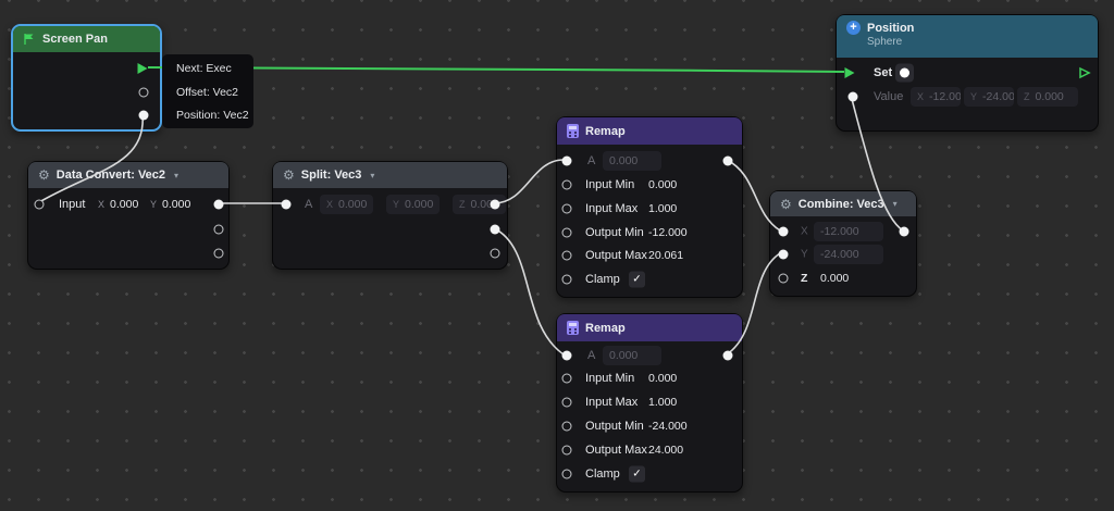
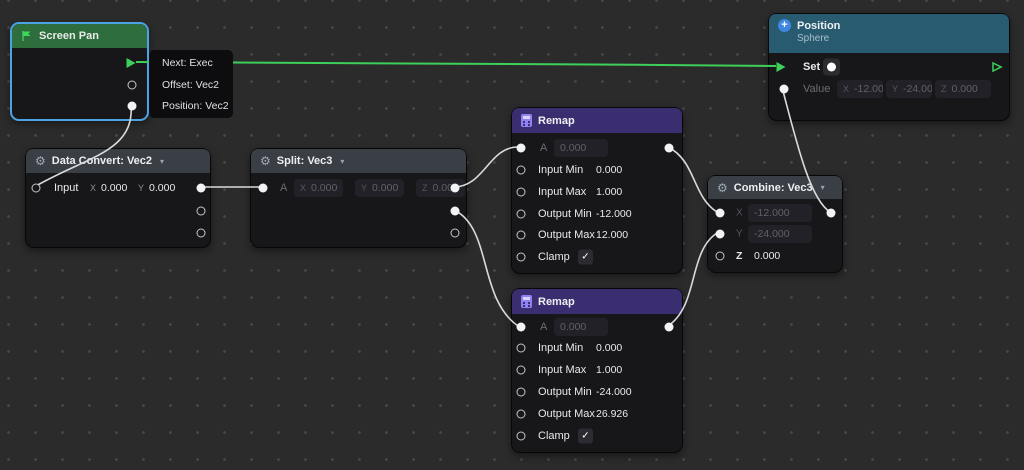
  Screen Pan
  ⚙
  Data Convert: Vec2
  ▾
  Input
  X
  0.000
  Y
  0.000
  ⚙
  Split: Vec3
  ▾
  A
  X
  0.000
  Y
  0.000
  Z
  Remap
  A
  0.000
  Input Min
  0.000
  Input Max
  1.000
  Output Min
  -12.000
  Output Max
- 20.061
+ 12.000
  Clamp
  ✓
  Remap
  A
  0.000
  Input Min
  0.000
  Input Max
  1.000
  Output Min
  -24.000
  Output Max
- 24.000
+ 26.926
  Clamp
  ✓
  ⚙
  Combine: Vec3
  ▾
  X
  -12.000
  Y
  -24.000
  Z
  0.000
  +
  Position
  Sphere
  Set
  Value
  X
  -12.00
  Y
  -24.00
  Z
  0.000
  Next: Exec
  Offset: Vec2
  Position: Vec2
